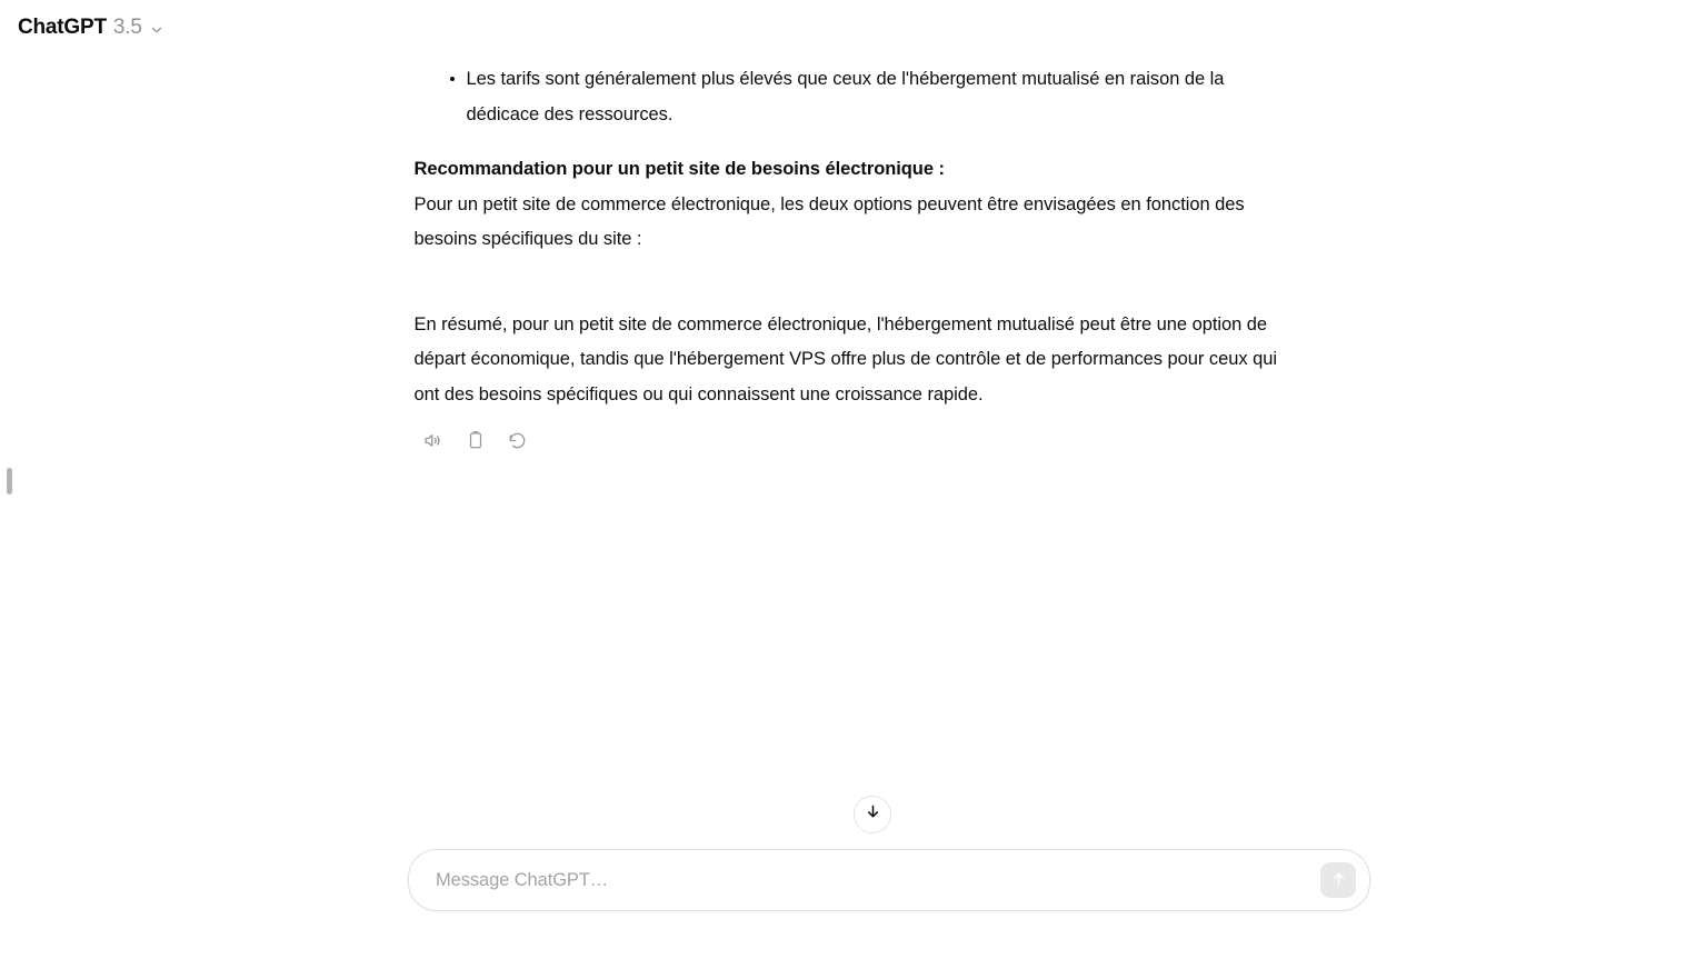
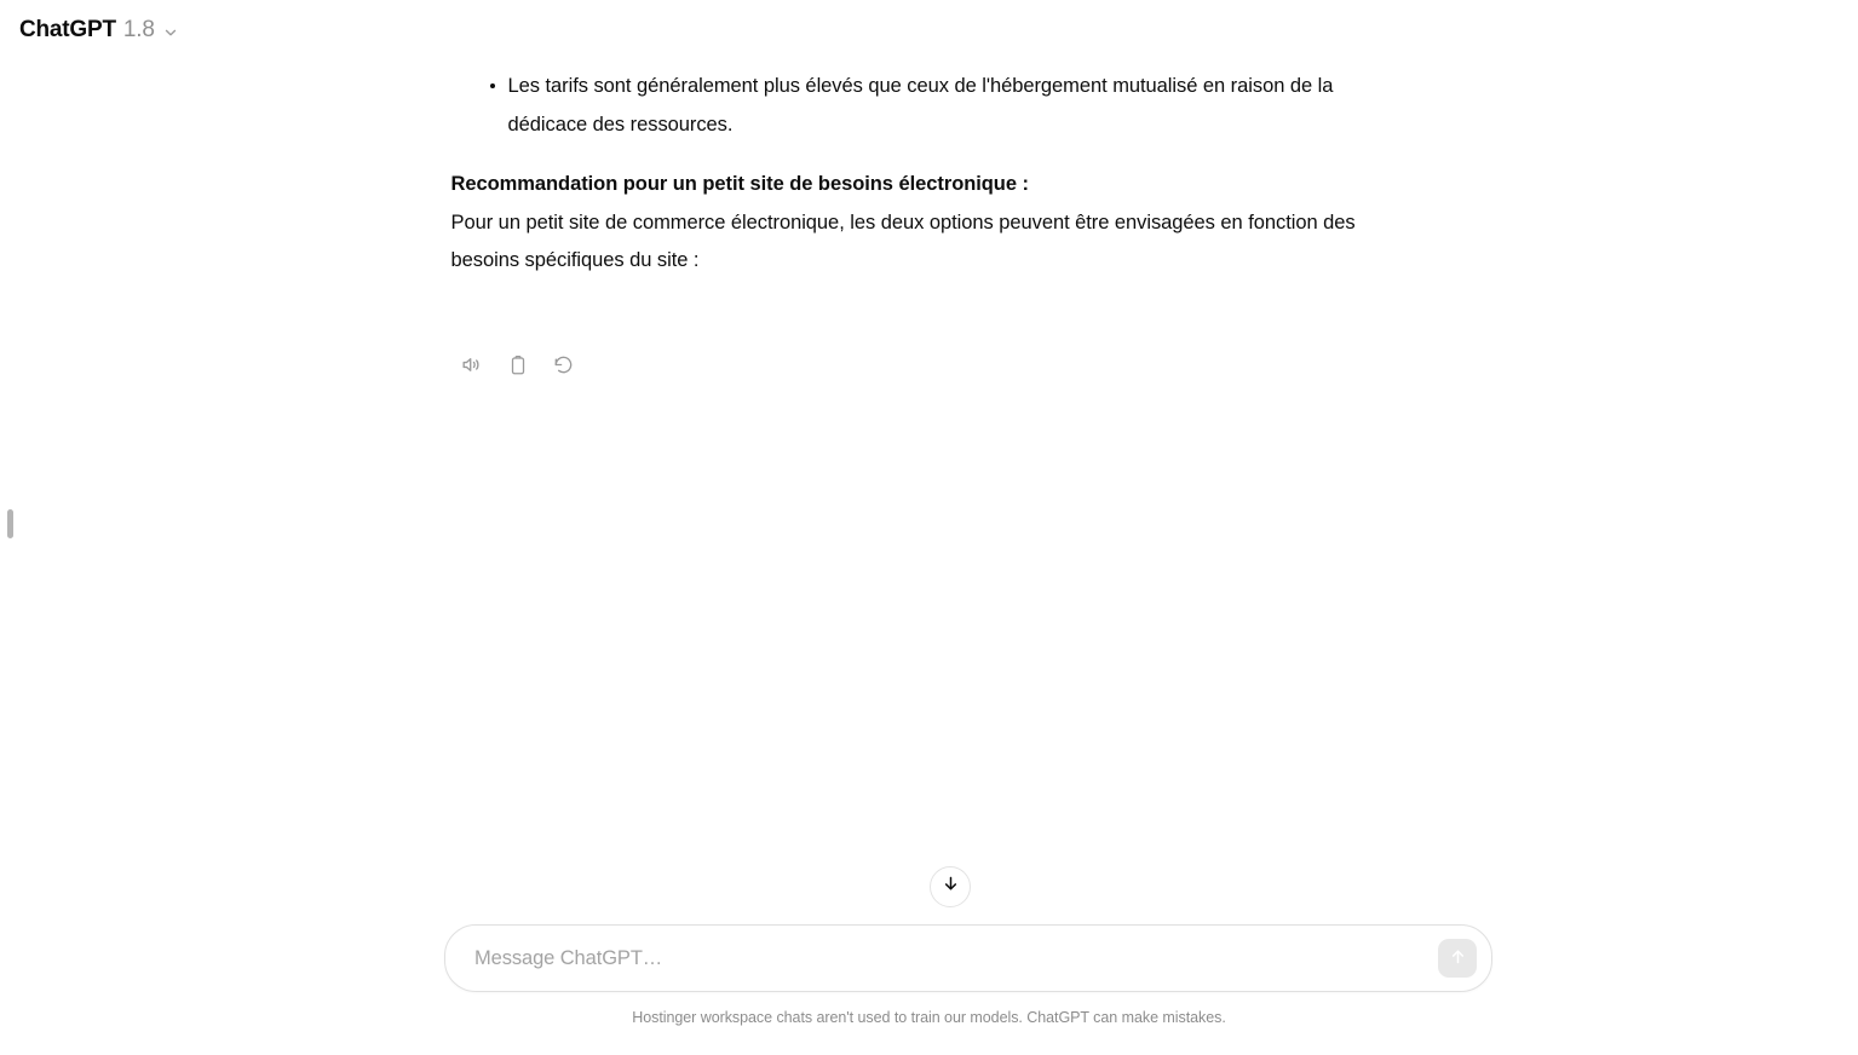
  ChatGPT
- 3.5
+ 1.8
  Les tarifs sont généralement plus élevés que ceux de l'hébergement mutualisé en raison de la dédicace des ressources.
  Recommandation pour un petit site de besoins électronique :
  Pour un petit site de commerce électronique, les deux options peuvent être envisagées en fonction des besoins spécifiques du site :
- En résumé, pour un petit site de commerce électronique, l'hébergement mutualisé peut être une option de départ économique, tandis que l'hébergement VPS offre plus de contrôle et de performances pour ceux qui ont des besoins spécifiques ou qui connaissent une croissance rapide.
  Message ChatGPT…
+ Hostinger workspace chats aren't used to train our models. ChatGPT can make mistakes.
